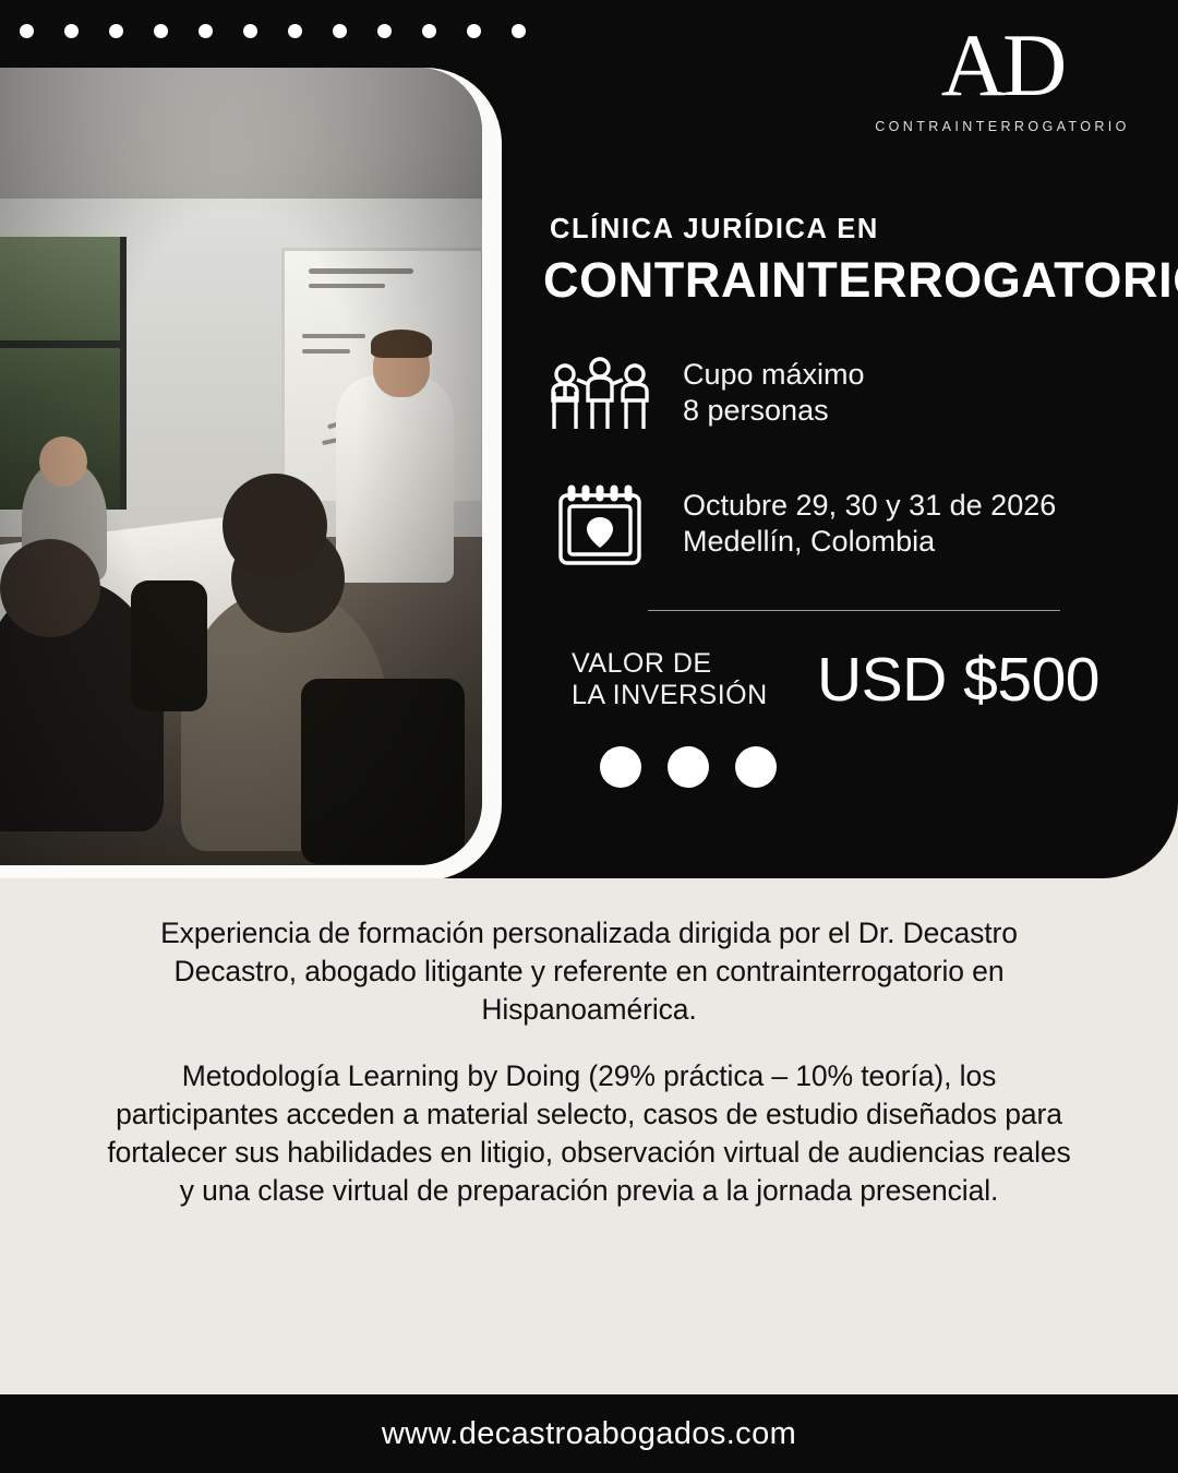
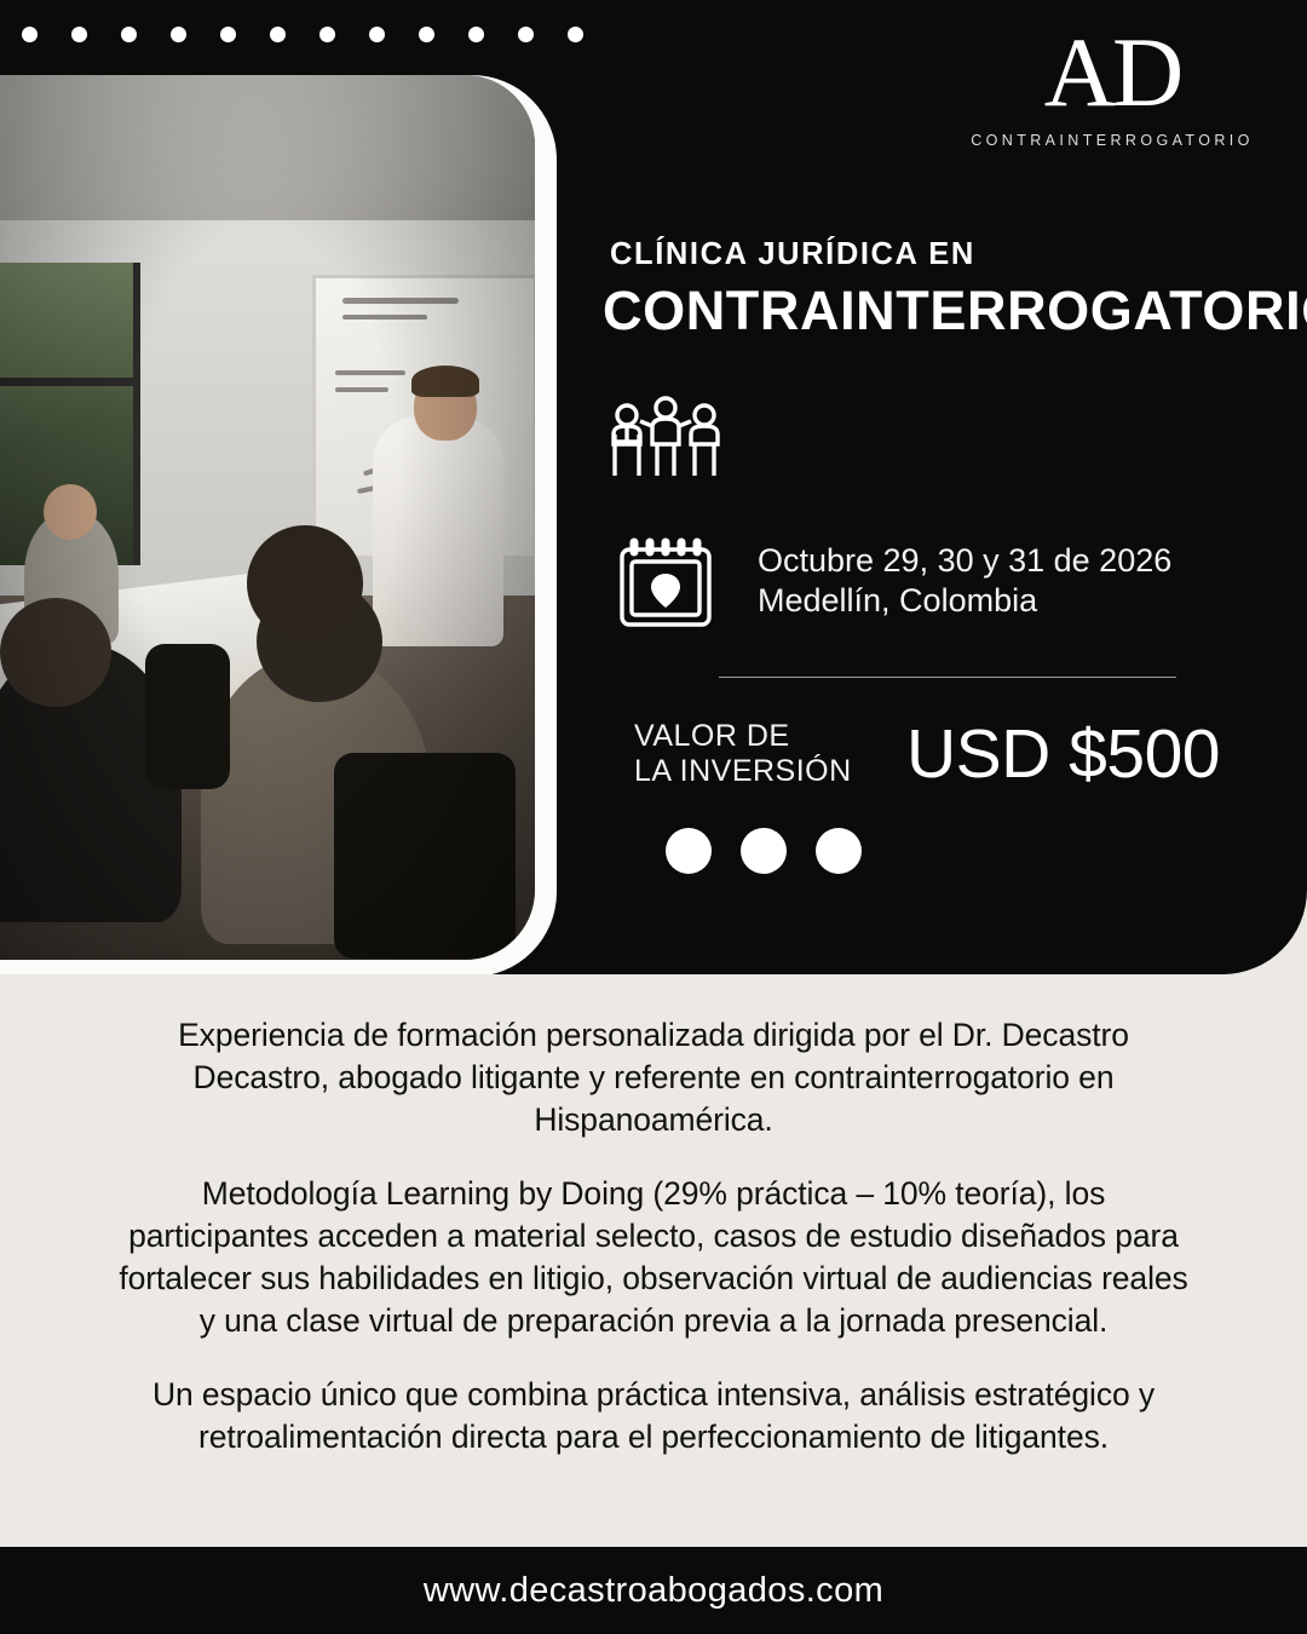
  AD
  CONTRAINTERROGATORIO
  CLÍNICA JURÍDICA EN
  CONTRAINTERROGATORI
- Cupo máximo
- 8 personas
  Octubre 29, 30 y 31 de 2026
  Medellín, Colombia
  VALOR DE
  LA INVERSIÓN
  USD $500
  Experiencia de formación personalizada dirigida por el Dr. Decastro Decastro, abogado litigante y referente en contrainterrogatorio en Hispanoamérica.
  Metodología Learning by Doing (29% práctica – 10% teoría), los participantes acceden a material selecto, casos de estudio diseñados para fortalecer sus habilidades en litigio, observación virtual de audiencias reales y una clase virtual de preparación previa a la jornada presencial.
+ Un espacio único que combina práctica intensiva, análisis estratégico y retroalimentación directa para el perfeccionamiento de litigantes.
  www.decastroabogados.com
